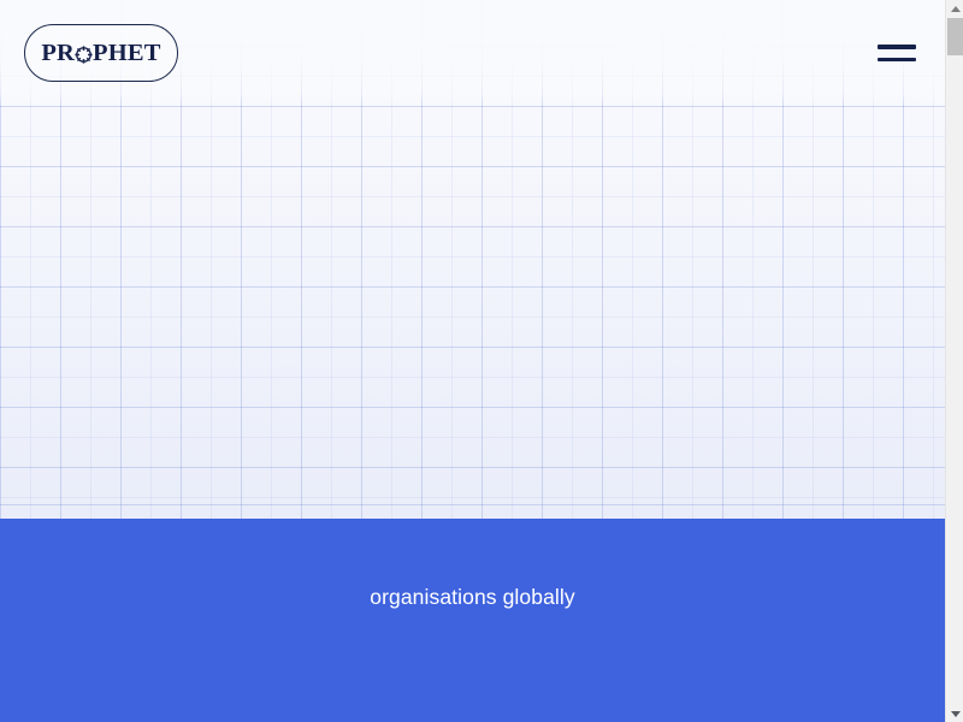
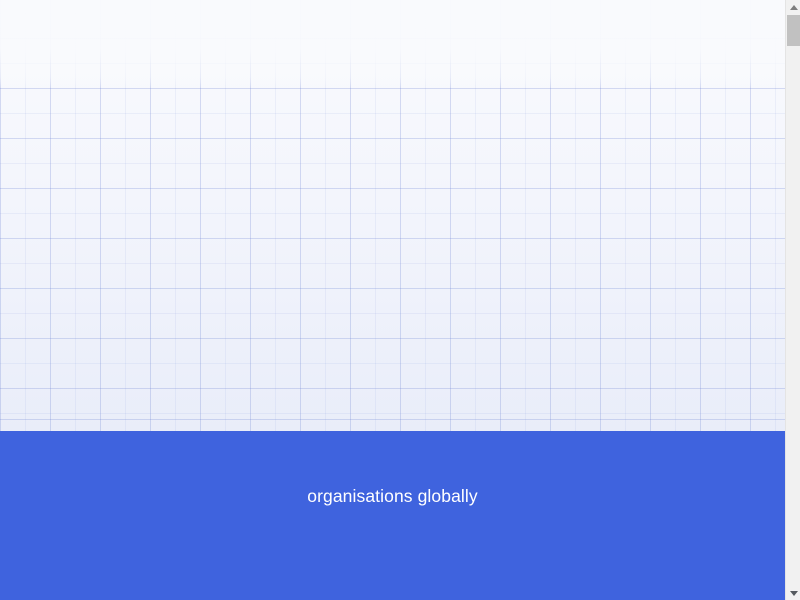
- PR
- PHET
  organisations globally
